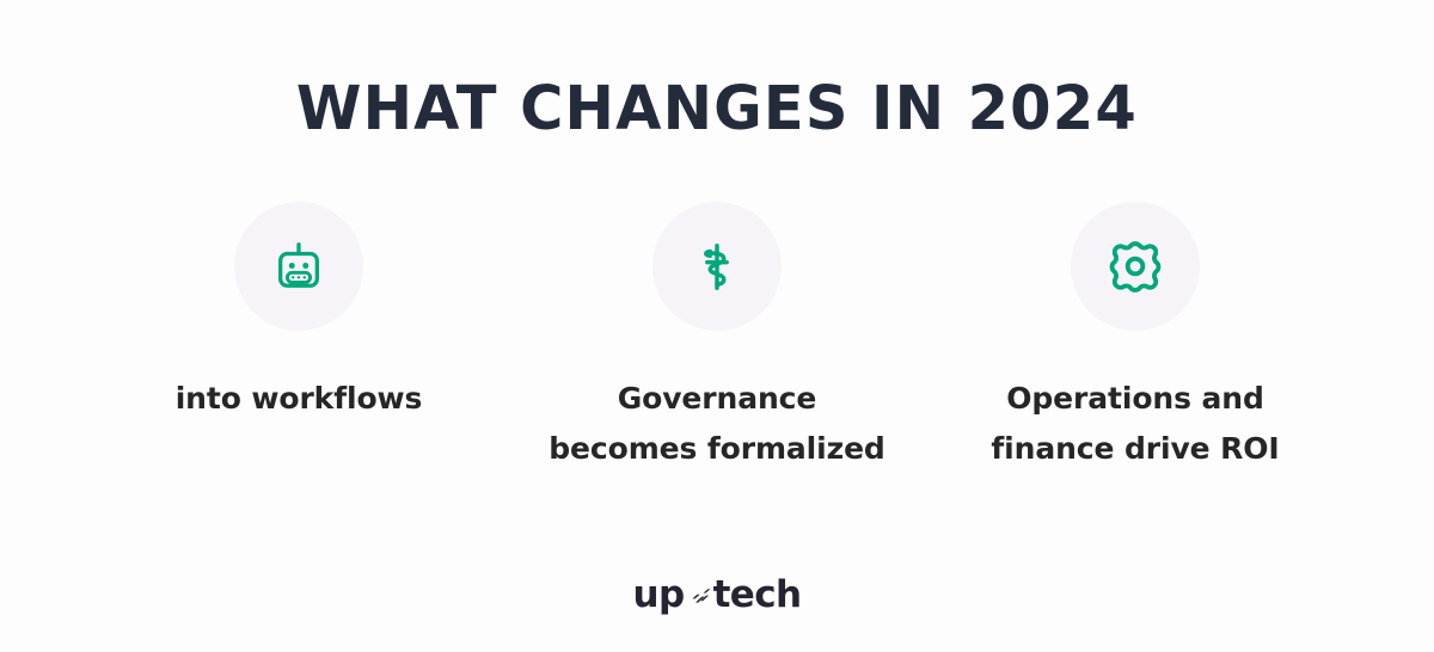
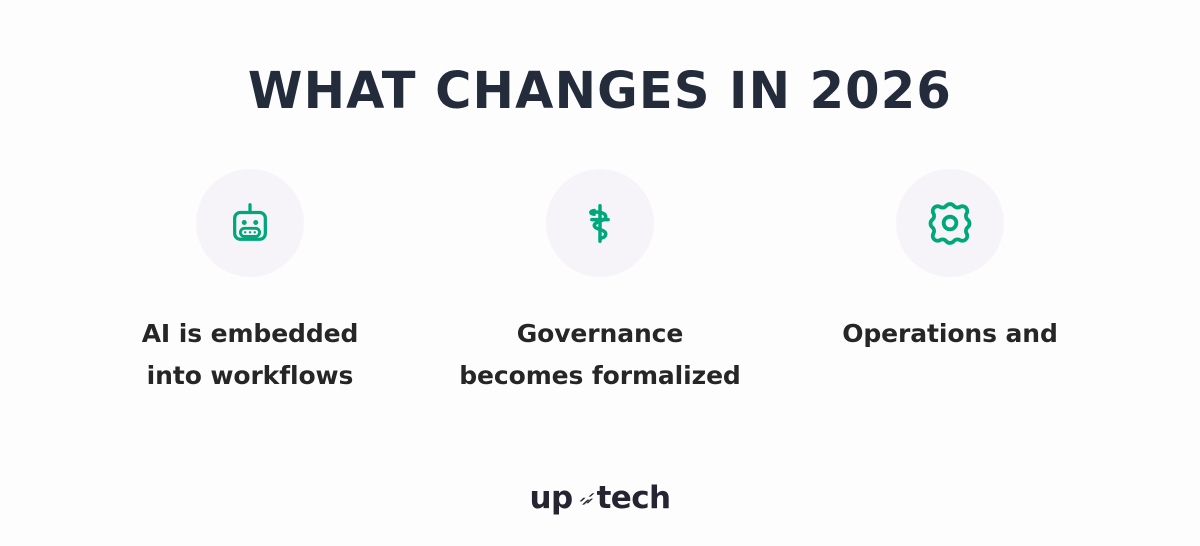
- WHAT CHANGES IN 2024
+ WHAT CHANGES IN 2026
+ AI is embedded
  into workflows
  Governance
  becomes formalized
  Operations and
- finance drive ROI
  up
  tech
